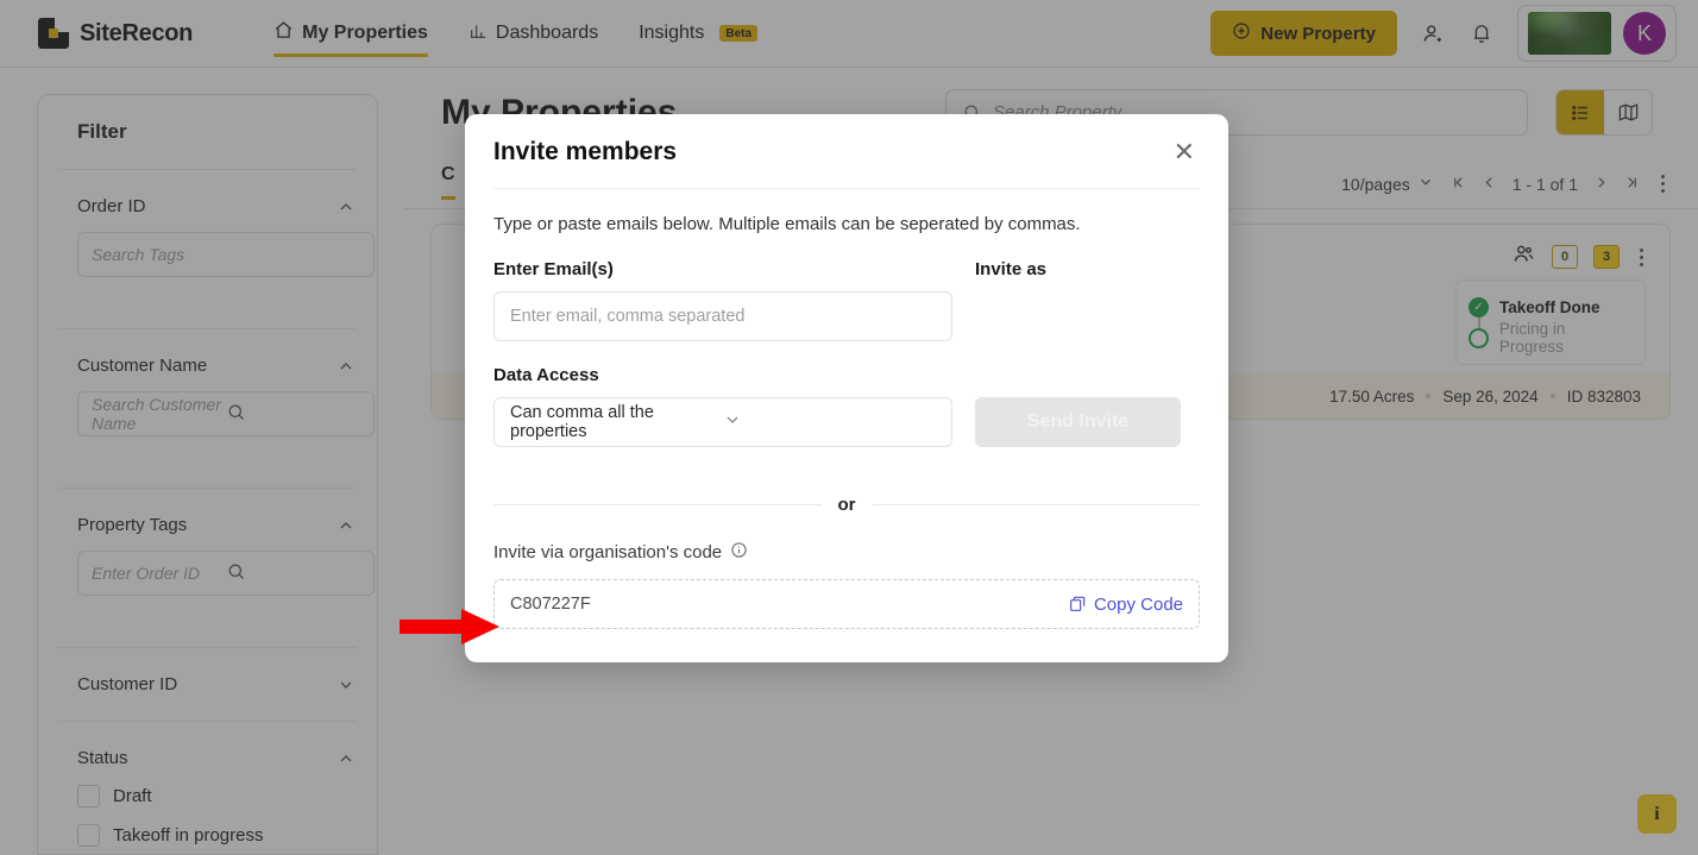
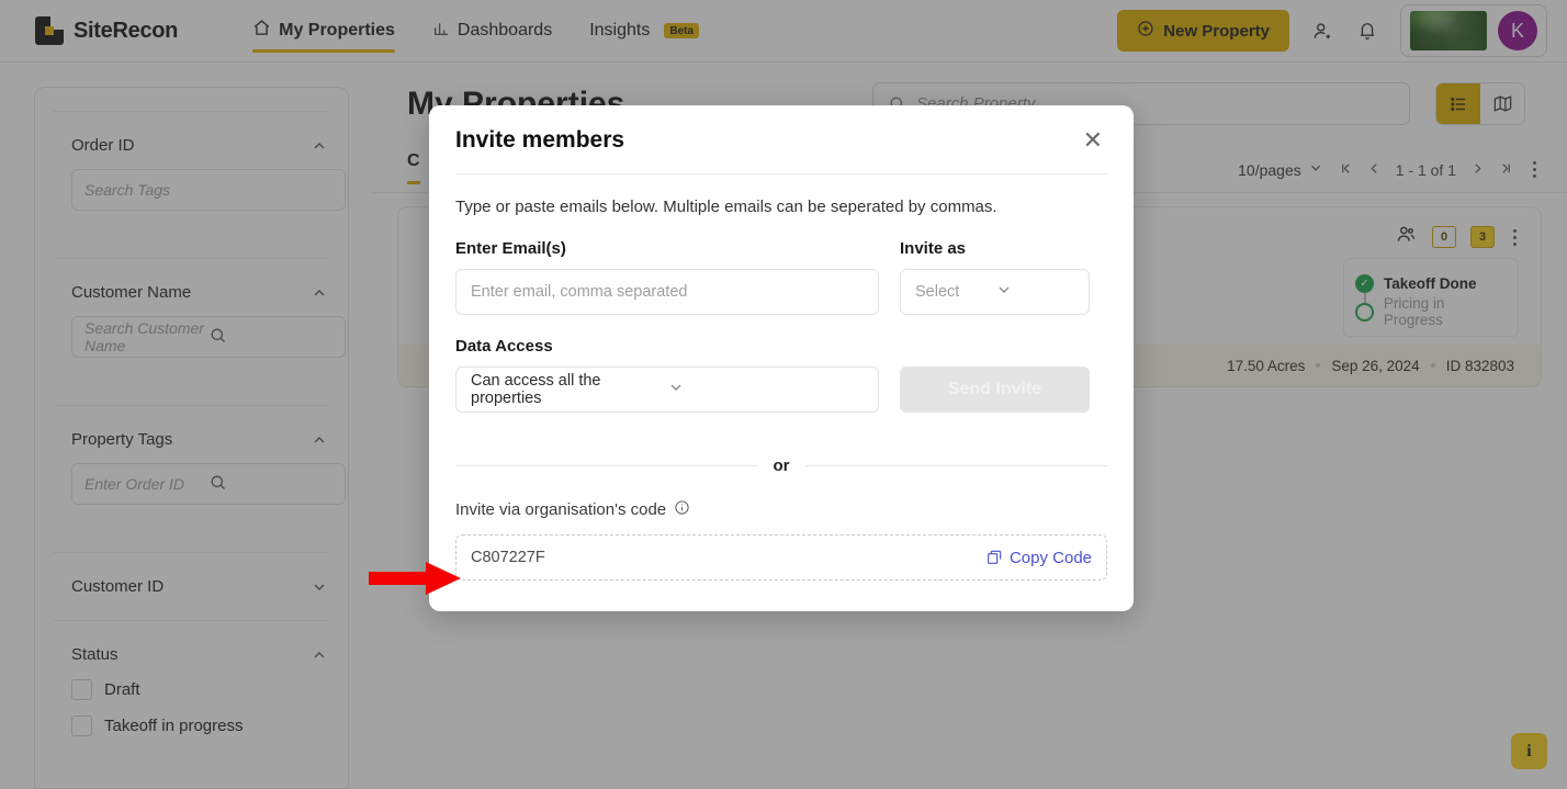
  SiteRecon
  My Properties
  Dashboards
  Insights
  Beta
  New Property
  K
- Filter
  Order ID
  Search Tags
  Customer Name
  Search Customer Name
  Property Tags
  Enter Order ID
  Customer ID
  Status
  Draft
  Takeoff in progress
  My Properties
  Search Property
  C
  10/pages
  1 - 1 of 1
  0
  3
  ✓
  Takeoff Done
  Pricing in Progress
  17.50 Acres
  Sep 26, 2024
  ID 832803
  Invite members
  ✕
  Type or paste emails below. Multiple emails can be seperated by commas.
  Enter Email(s)
  Enter email, comma separated
  Invite as
+ Select
  Data Access
- Can comma all the properties
+ Can access all the properties
  or
  Invite via organisation's code
  C807227F
  Copy Code
  i
